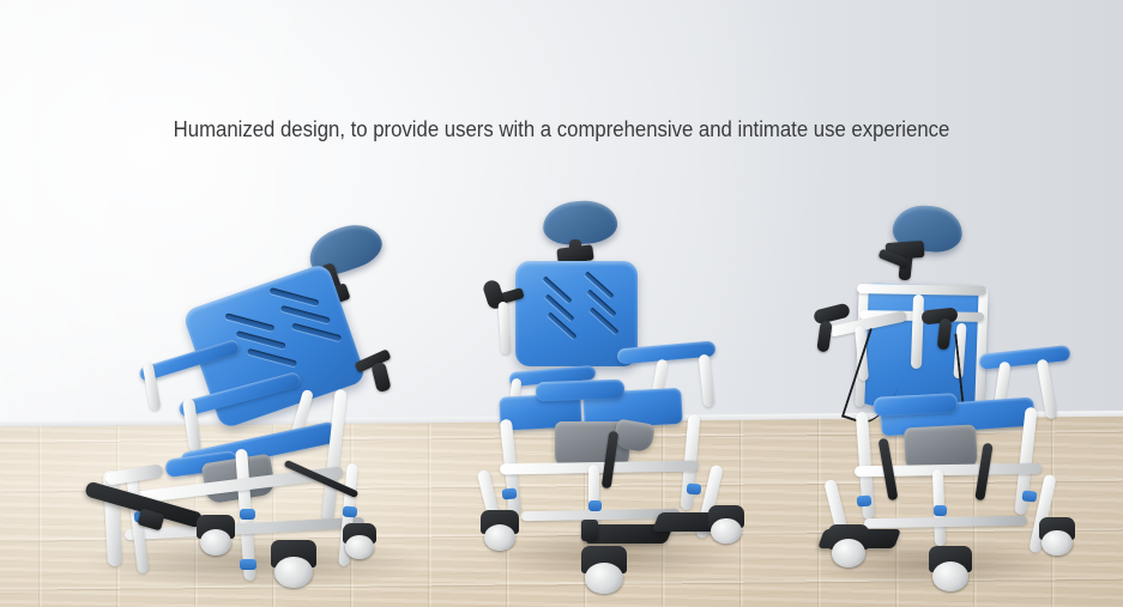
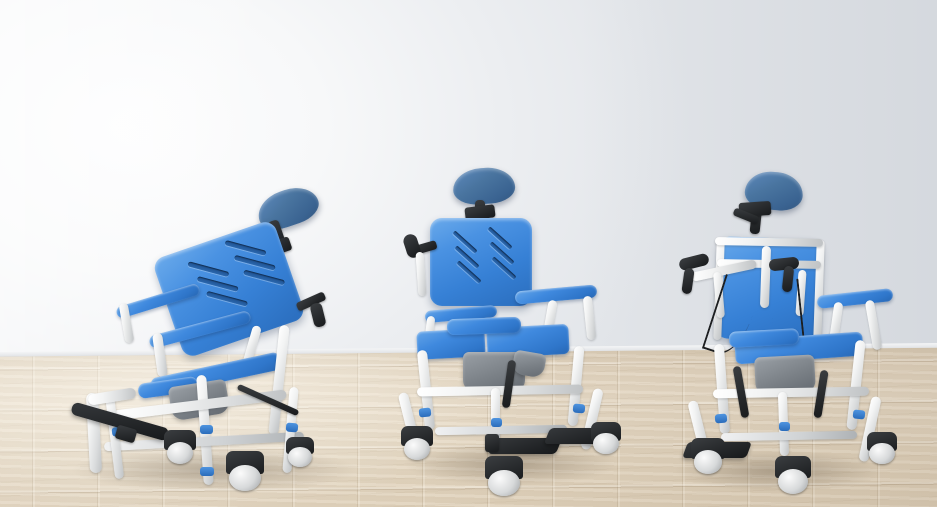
- Humanized design, to provide users with a comprehensive and intimate use experience
